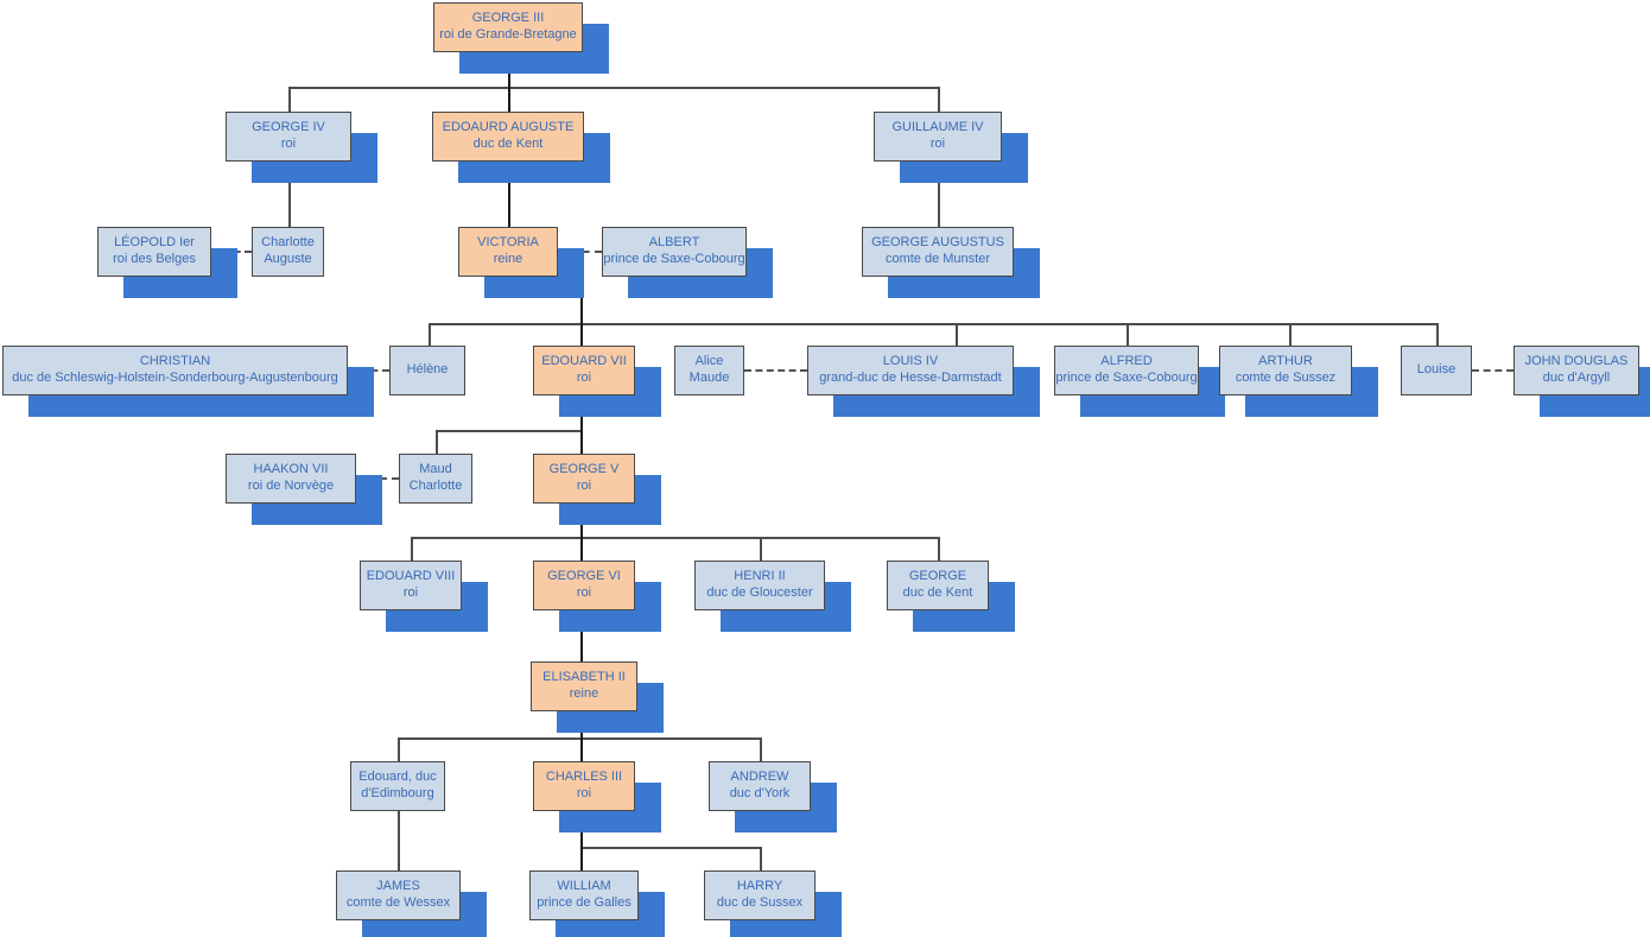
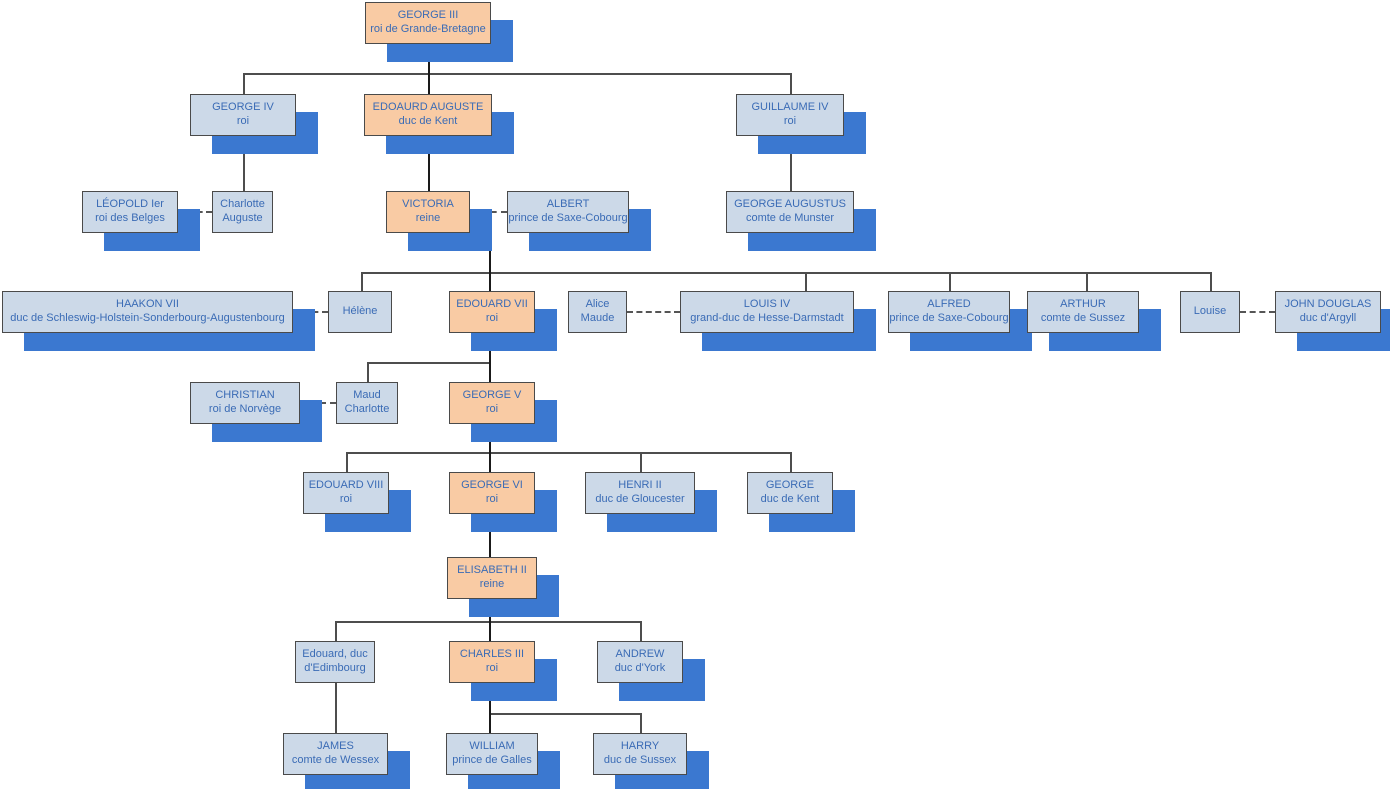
  GEORGE III
  roi de Grande-Bretagne
  GEORGE IV
  roi
  EDOAURD AUGUSTE
  duc de Kent
  GUILLAUME IV
  roi
  LÉOPOLD Ier
  roi des Belges
  Charlotte
  Auguste
  VICTORIA
  reine
  ALBERT
  prince de Saxe-Cobourg
  GEORGE AUGUSTUS
  comte de Munster
- CHRISTIAN
+ HAAKON VII
  duc de Schleswig-Holstein-Sonderbourg-Augustenbourg
  Hélène
  EDOUARD VII
  roi
  Alice
  Maude
  LOUIS IV
  grand-duc de Hesse-Darmstadt
  ALFRED
  prince de Saxe-Cobourg
  ARTHUR
  comte de Sussez
  Louise
  JOHN DOUGLAS
  duc d'Argyll
- HAAKON VII
+ CHRISTIAN
  roi de Norvège
  Maud
  Charlotte
  GEORGE V
  roi
  EDOUARD VIII
  roi
  GEORGE VI
  roi
  HENRI II
  duc de Gloucester
  GEORGE
  duc de Kent
  ELISABETH II
  reine
  Edouard, duc
  d'Edimbourg
  CHARLES III
  roi
  ANDREW
  duc d'York
  JAMES
  comte de Wessex
  WILLIAM
  prince de Galles
  HARRY
  duc de Sussex
